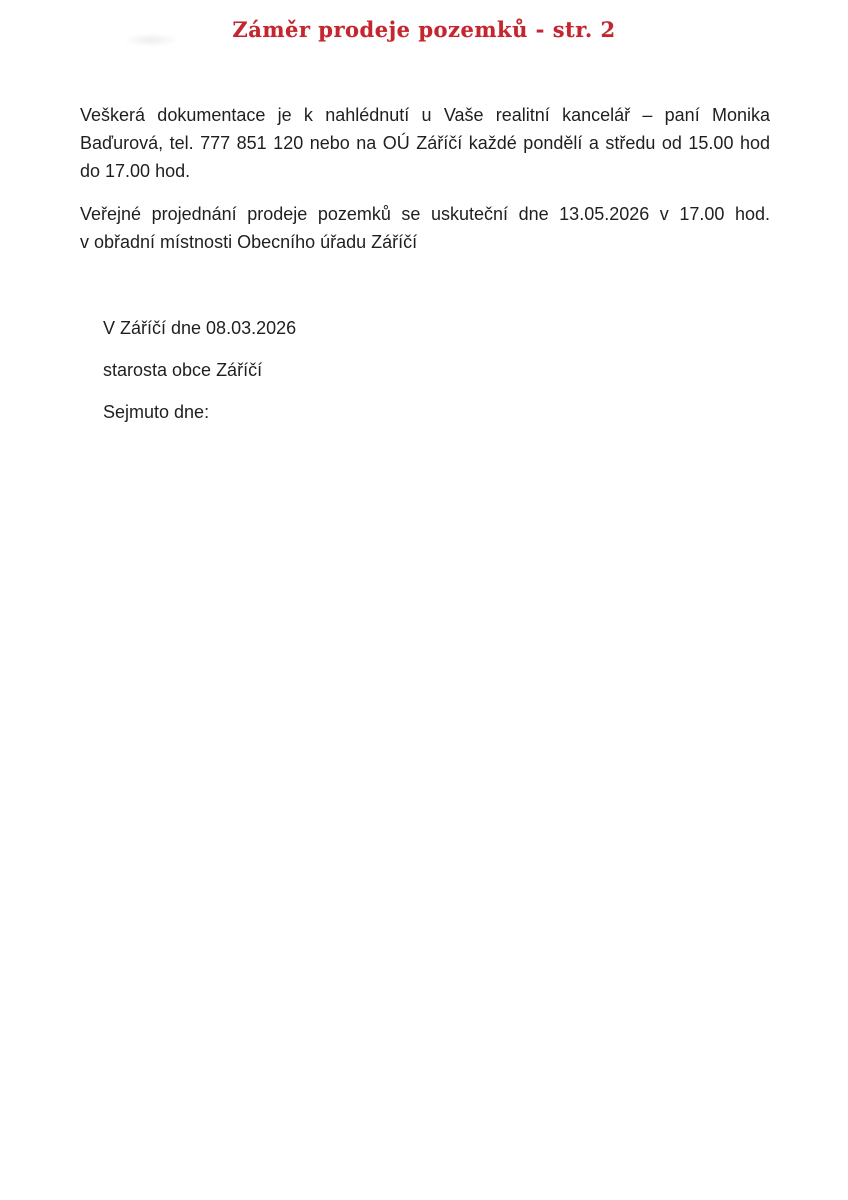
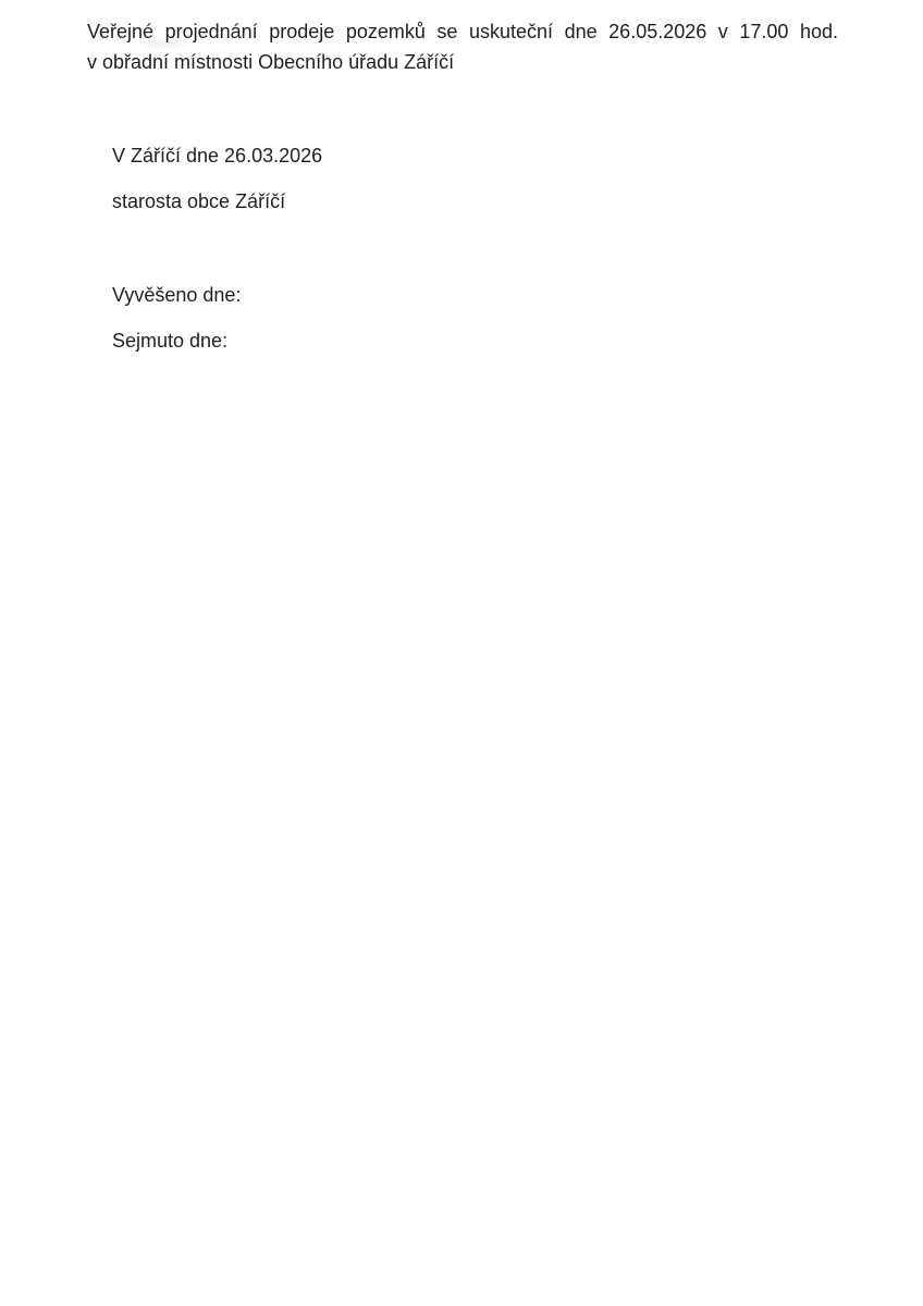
- Záměr prodeje pozemků - str. 2
- Veškerá dokumentace je k nahlédnutí u Vaše realitní kancelář – paní Monika
- Baďurová, tel. 777 851 120 nebo na OÚ Záříčí každé pondělí a středu od 15.00 hod
- do 17.00 hod.
- Veřejné projednání prodeje pozemků se uskuteční dne 13.05.2026 v 17.00 hod.
+ Veřejné projednání prodeje pozemků se uskuteční dne 26.05.2026 v 17.00 hod.
  v obřadní místnosti Obecního úřadu Záříčí
- V Záříčí dne 08.03.2026
+ V Záříčí dne 26.03.2026
  starosta obce Záříčí
+ Vyvěšeno dne:
  Sejmuto dne:
